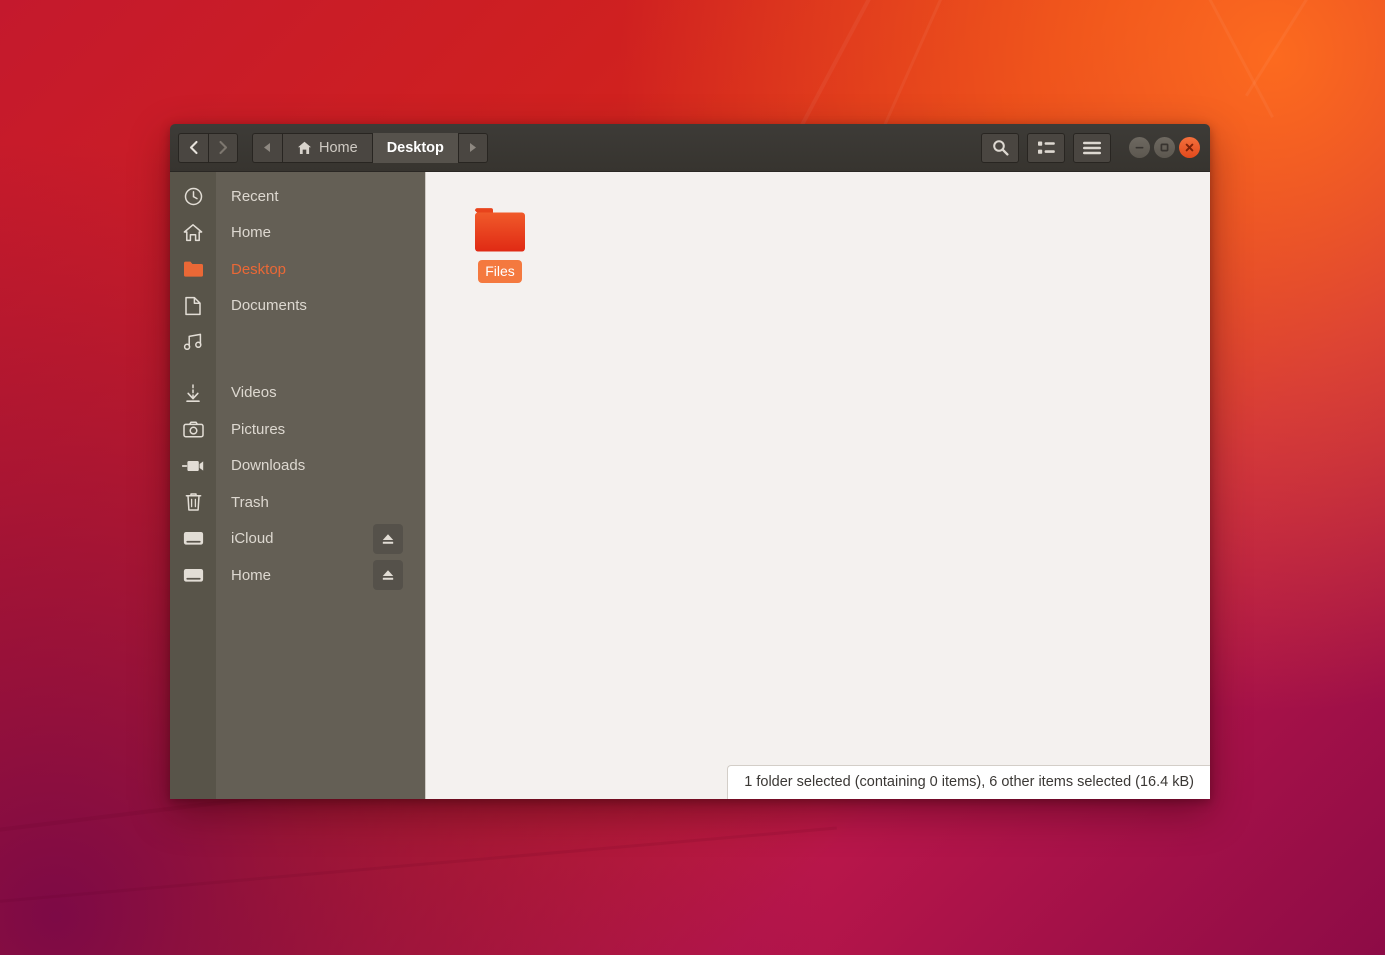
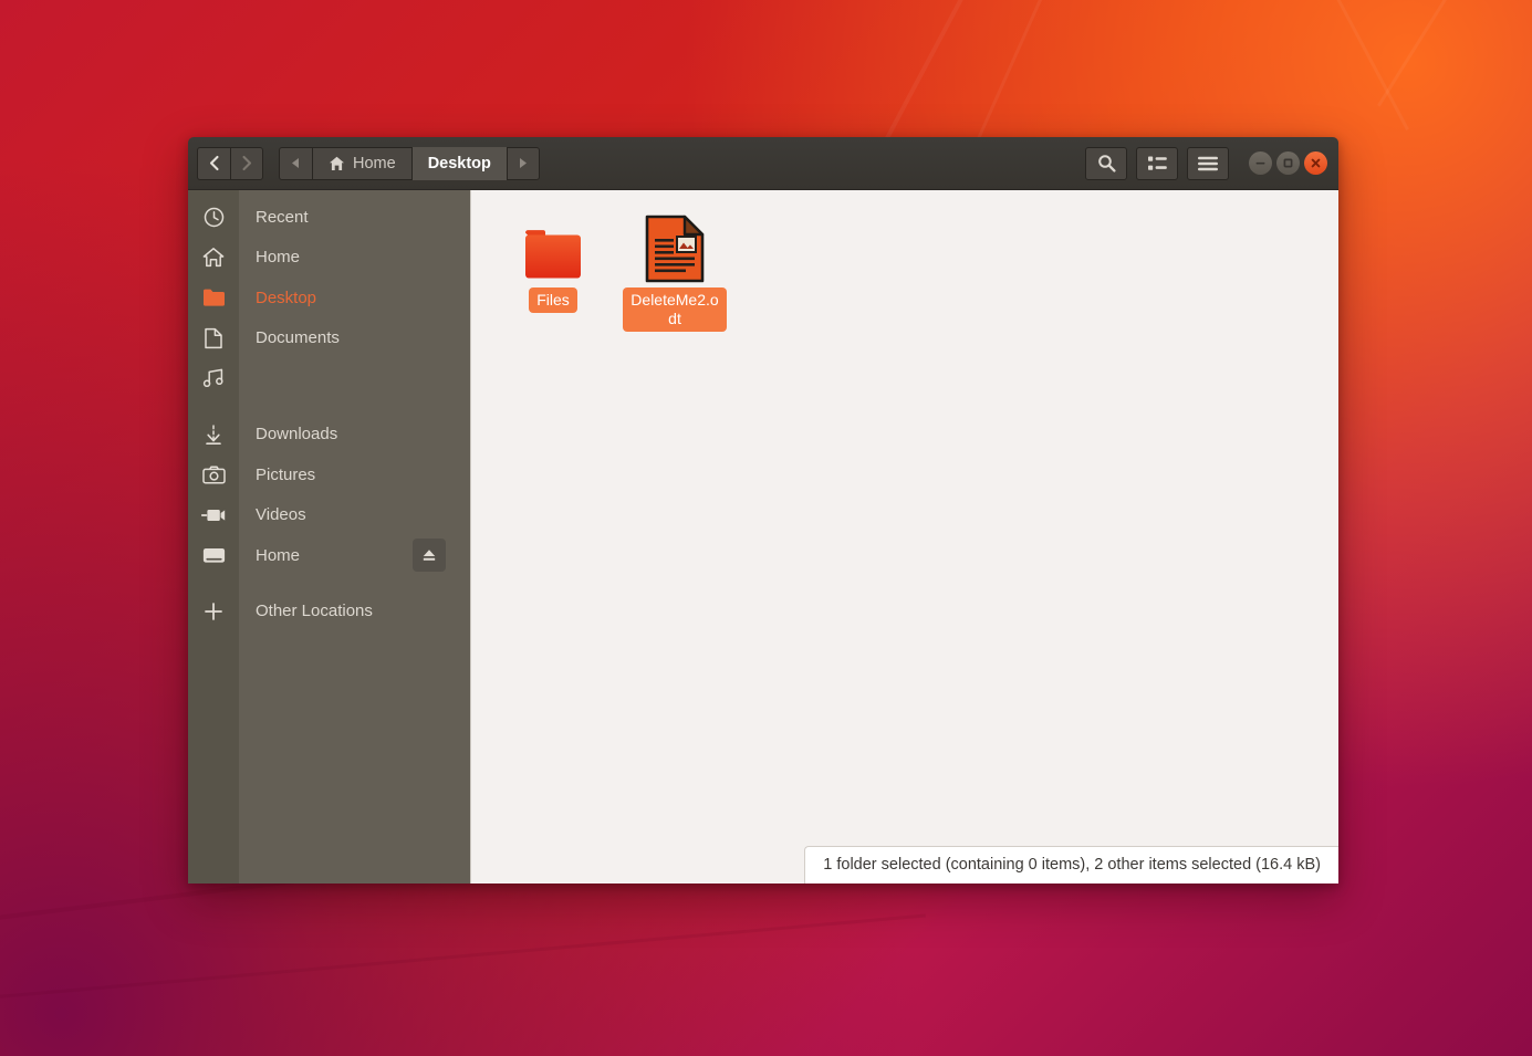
  Home
  Desktop
  Recent
  Home
  Desktop
  Documents
- Videos
+ Downloads
  Pictures
- Downloads
+ Videos
- Trash
- iCloud
  Home
+ Other Locations
  Files
+ DeleteMe2.odt
- 1 folder selected (containing 0 items), 6 other items selected (16.4 kB)
+ 1 folder selected (containing 0 items), 2 other items selected (16.4 kB)
